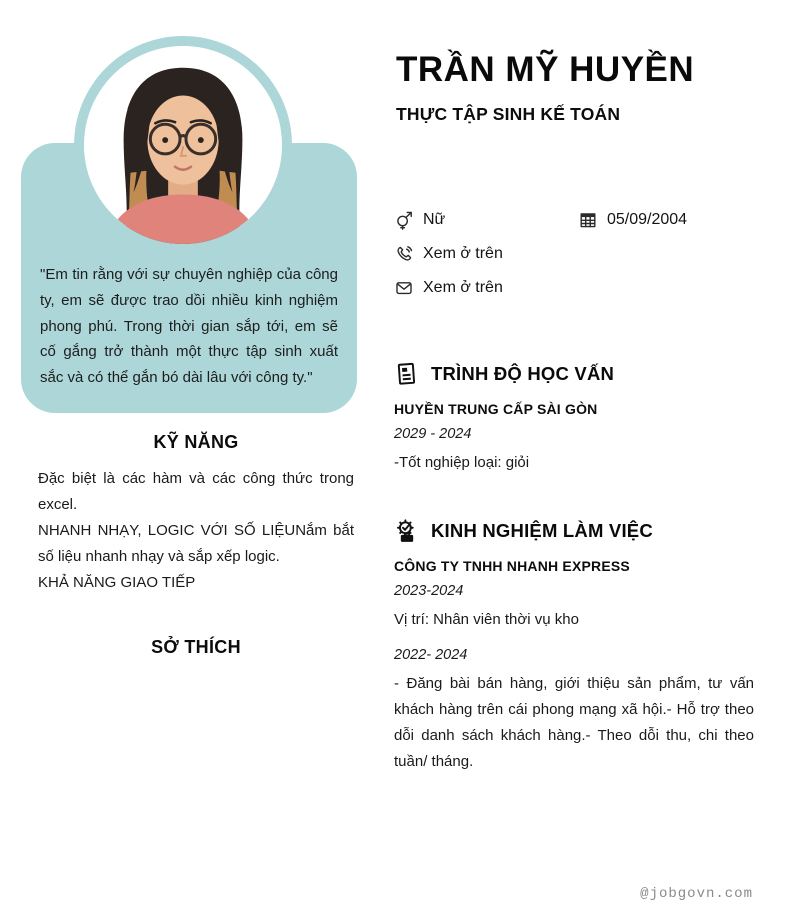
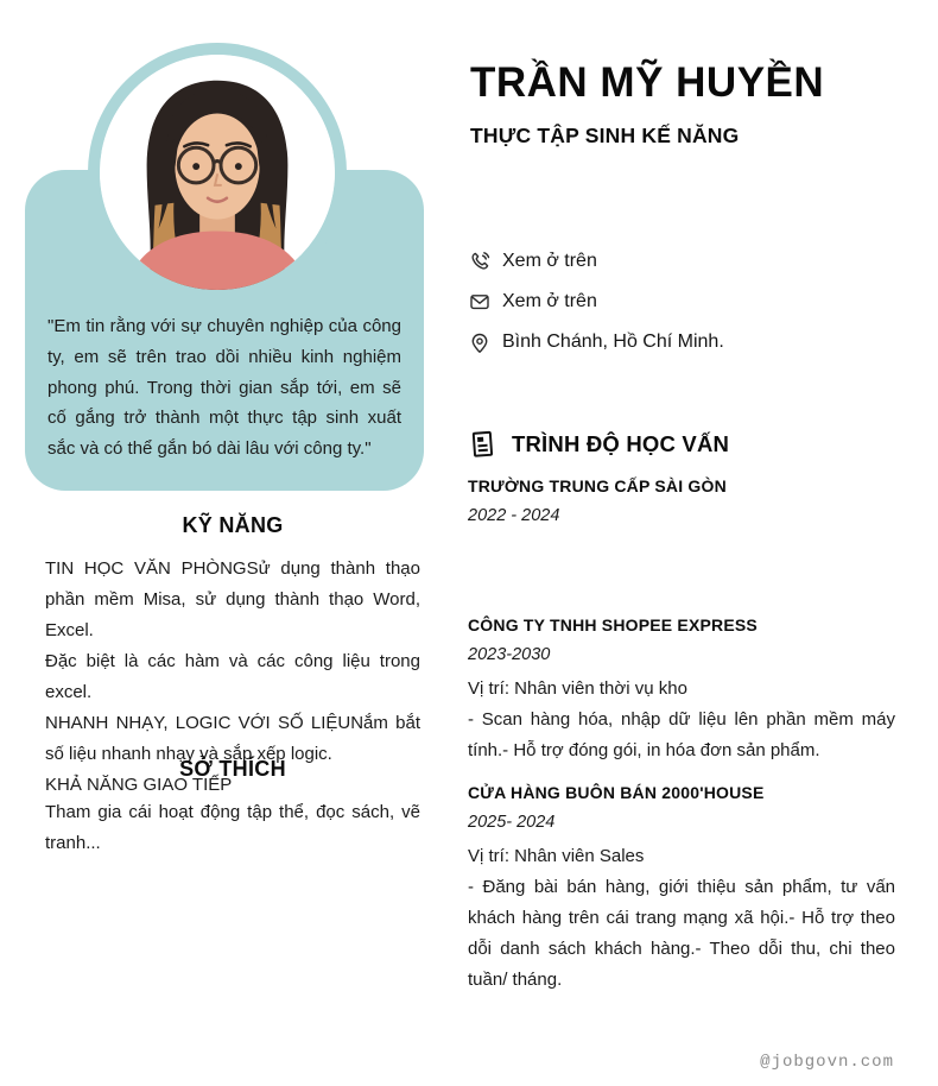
- "Em tin rằng với sự chuyên nghiệp của công ty, em sẽ được trao dồi nhiều kinh nghiệm phong phú. Trong thời gian sắp tới, em sẽ cố gắng trở thành một thực tập sinh xuất sắc và có thể gắn bó dài lâu với công ty."
+ "Em tin rằng với sự chuyên nghiệp của công ty, em sẽ trên trao dồi nhiều kinh nghiệm phong phú. Trong thời gian sắp tới, em sẽ cố gắng trở thành một thực tập sinh xuất sắc và có thể gắn bó dài lâu với công ty."
  KỸ NĂNG
+ TIN HỌC VĂN PHÒNGSử dụng thành thạo phần mềm Misa, sử dụng thành thạo Word, Excel.
- Đặc biệt là các hàm và các công thức trong excel.
+ Đặc biệt là các hàm và các công liệu trong excel.
  NHANH NHẠY, LOGIC VỚI SỐ LIỆUNắm bắt số liệu nhanh nhạy và sắp xếp logic.
  KHẢ NĂNG GIAO TIẾP
  SỞ THÍCH
+ Tham gia cái hoạt động tập thể, đọc sách, vẽ tranh...
  TRẦN MỸ HUYỀN
- THỰC TẬP SINH KẾ TOÁN
+ THỰC TẬP SINH KẾ NĂNG
- Nữ
- 05/09/2004
  Xem ở trên
  Xem ở trên
+ Bình Chánh, Hồ Chí Minh.
  TRÌNH ĐỘ HỌC VẤN
- HUYỀN TRUNG CẤP SÀI GÒN
+ TRƯỜNG TRUNG CẤP SÀI GÒN
- 2029 - 2024
+ 2022 - 2024
- -Tốt nghiệp loại: giỏi
- KINH NGHIỆM LÀM VIỆC
- CÔNG TY TNHH NHANH EXPRESS
+ CÔNG TY TNHH SHOPEE EXPRESS
- 2023-2024
+ 2023-2030
  Vị trí: Nhân viên thời vụ kho
+ - Scan hàng hóa, nhập dữ liệu lên phần mềm máy tính.- Hỗ trợ đóng gói, in hóa đơn sản phẩm.
+ CỬA HÀNG BUÔN BÁN 2000'HOUSE
- 2022- 2024
+ 2025- 2024
+ Vị trí: Nhân viên Sales
- - Đăng bài bán hàng, giới thiệu sản phẩm, tư vấn khách hàng trên cái phong mạng xã hội.- Hỗ trợ theo dỗi danh sách khách hàng.- Theo dỗi thu, chi theo tuần/ tháng.
+ - Đăng bài bán hàng, giới thiệu sản phẩm, tư vấn khách hàng trên cái trang mạng xã hội.- Hỗ trợ theo dỗi danh sách khách hàng.- Theo dỗi thu, chi theo tuần/ tháng.
  @jobgovn.com
